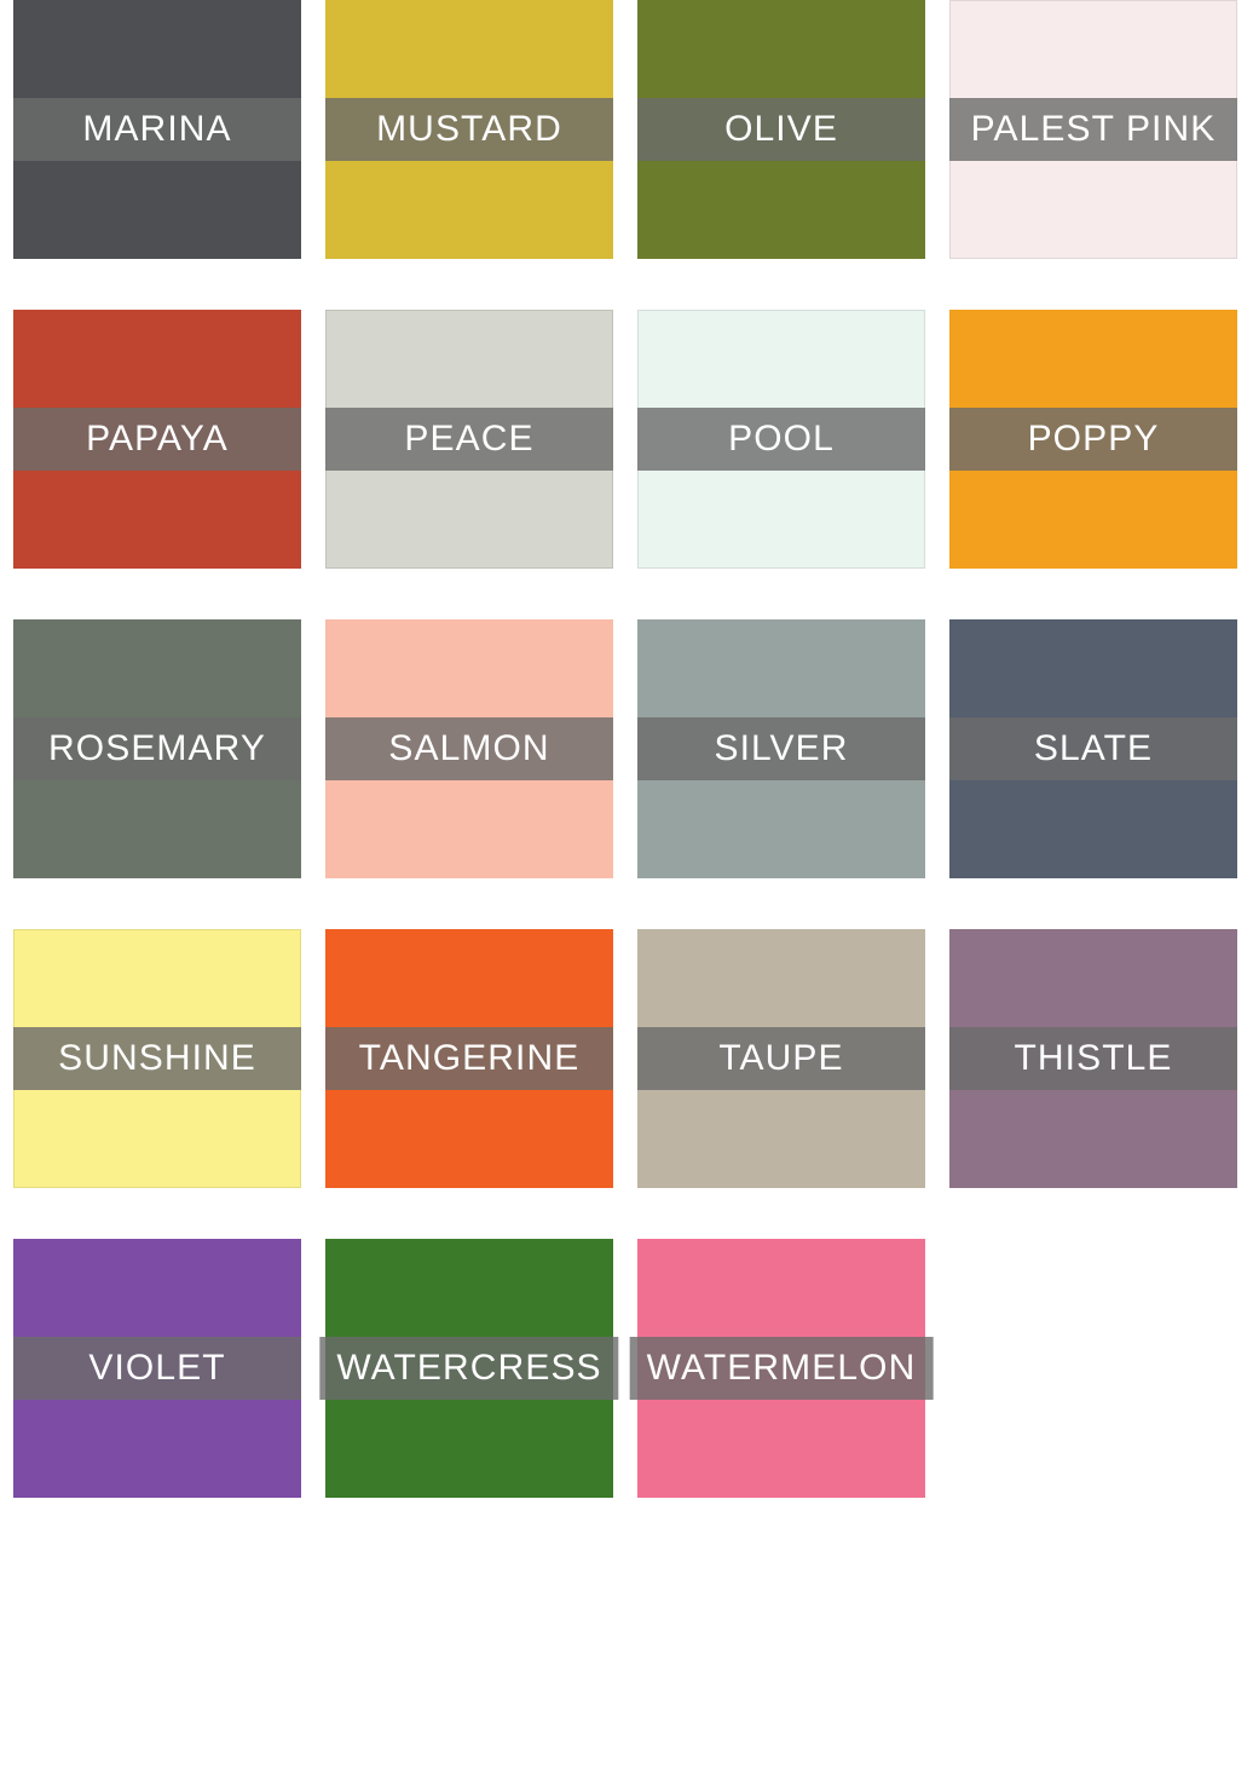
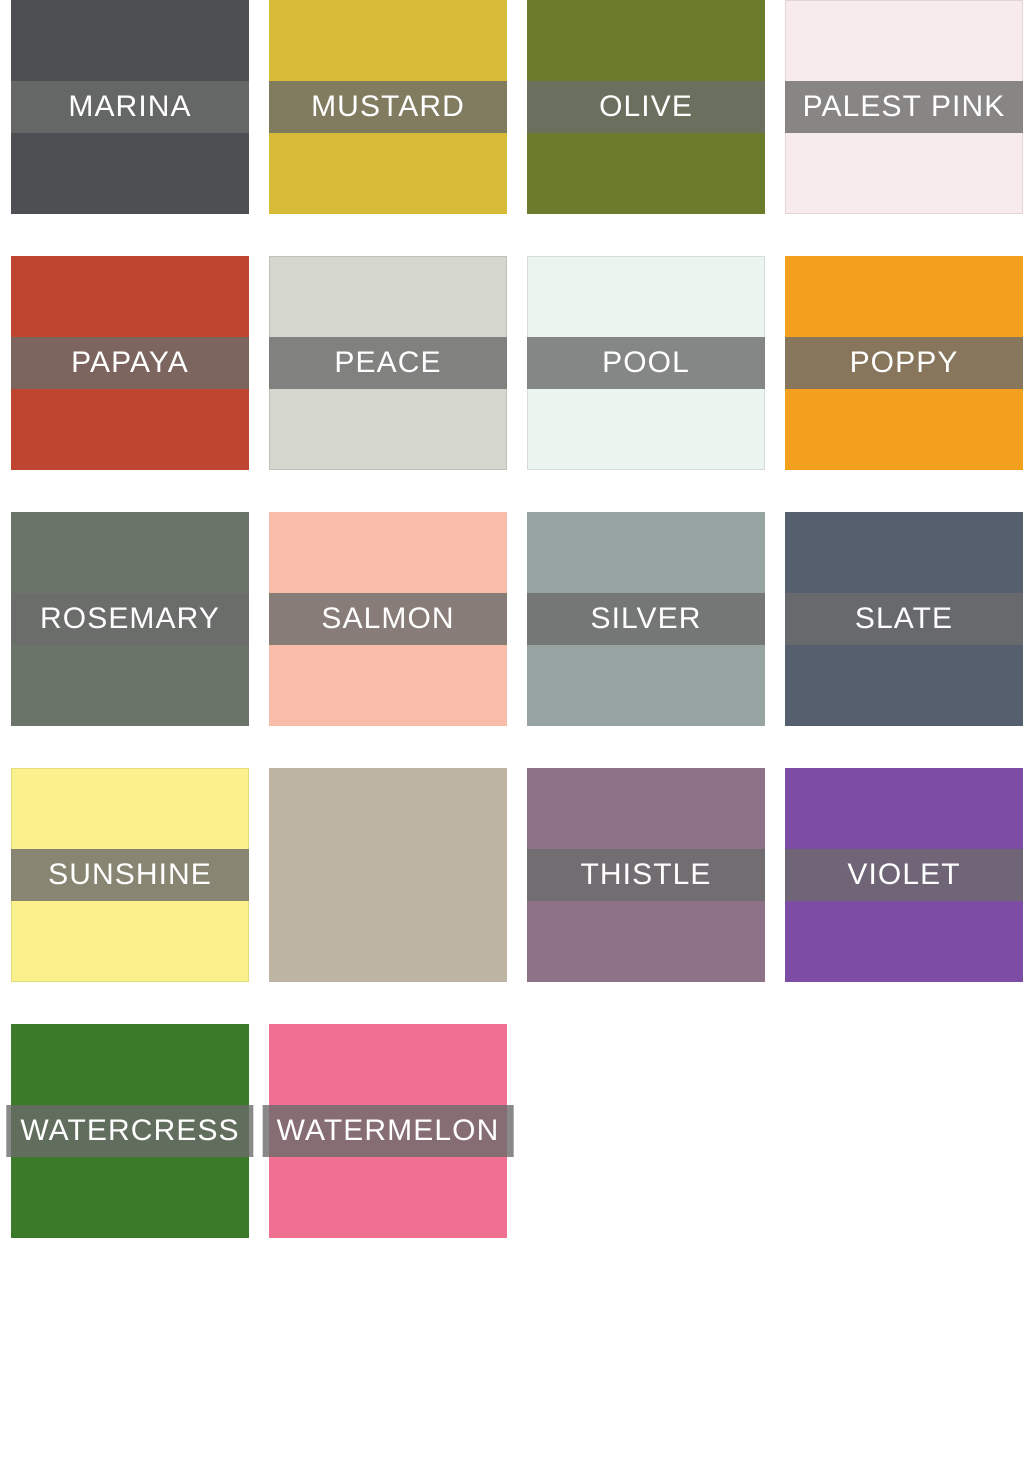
  MARINA
  MUSTARD
  OLIVE
  PALEST PINK
  PAPAYA
  PEACE
  POOL
  POPPY
  ROSEMARY
  SALMON
  SILVER
  SLATE
  SUNSHINE
- TANGERINE
- TAUPE
  THISTLE
  VIOLET
  WATERCRESS
  WATERMELON
